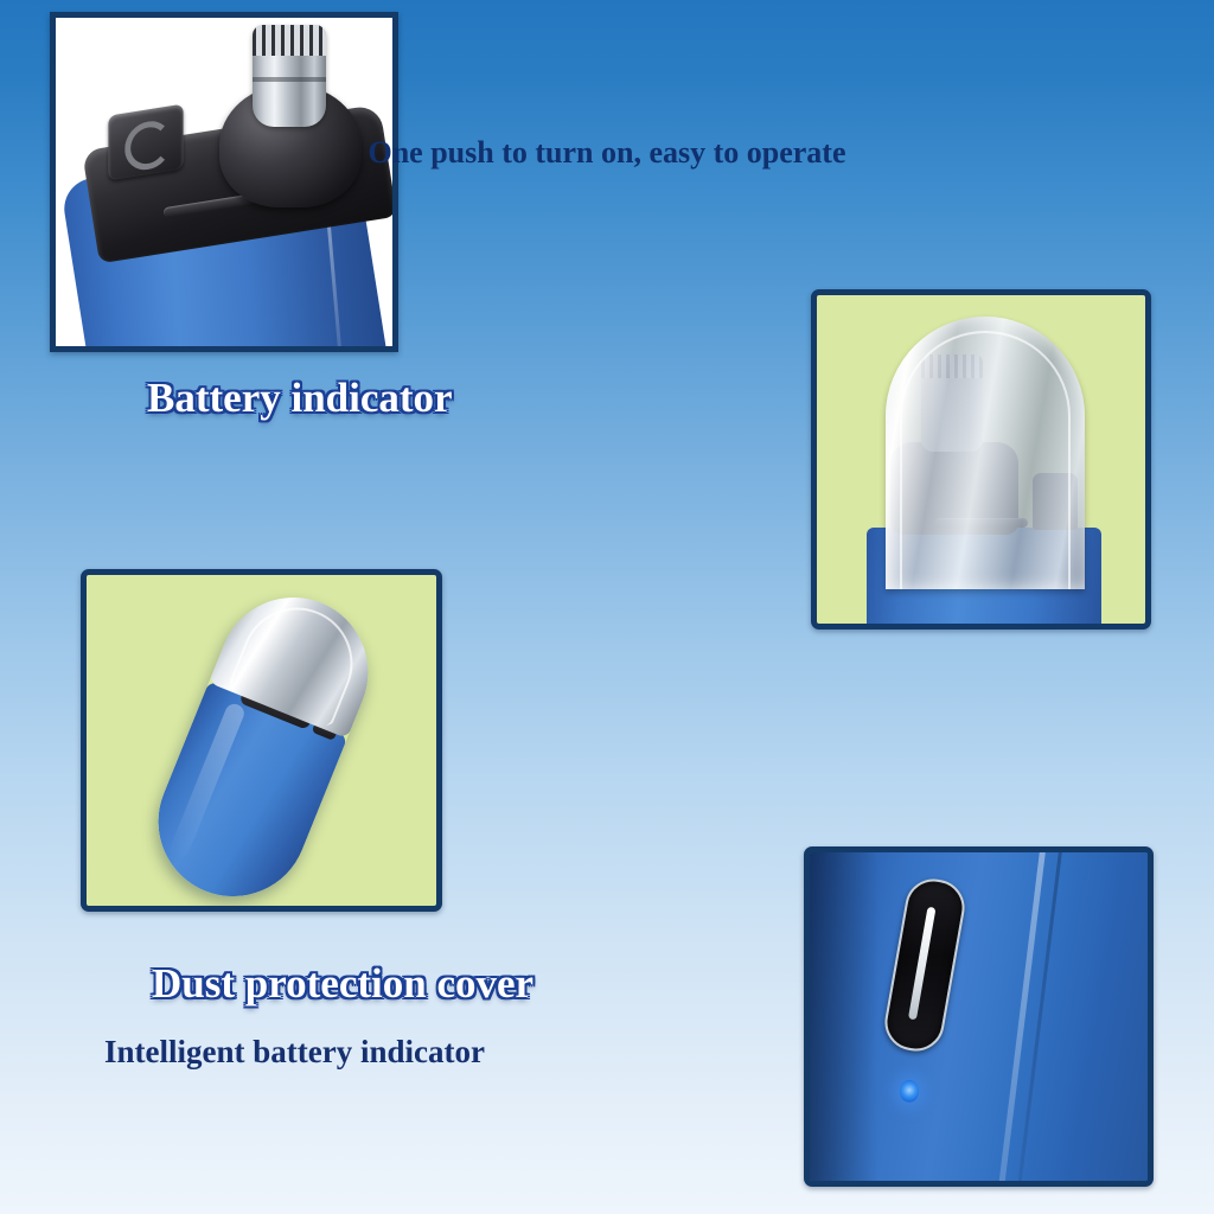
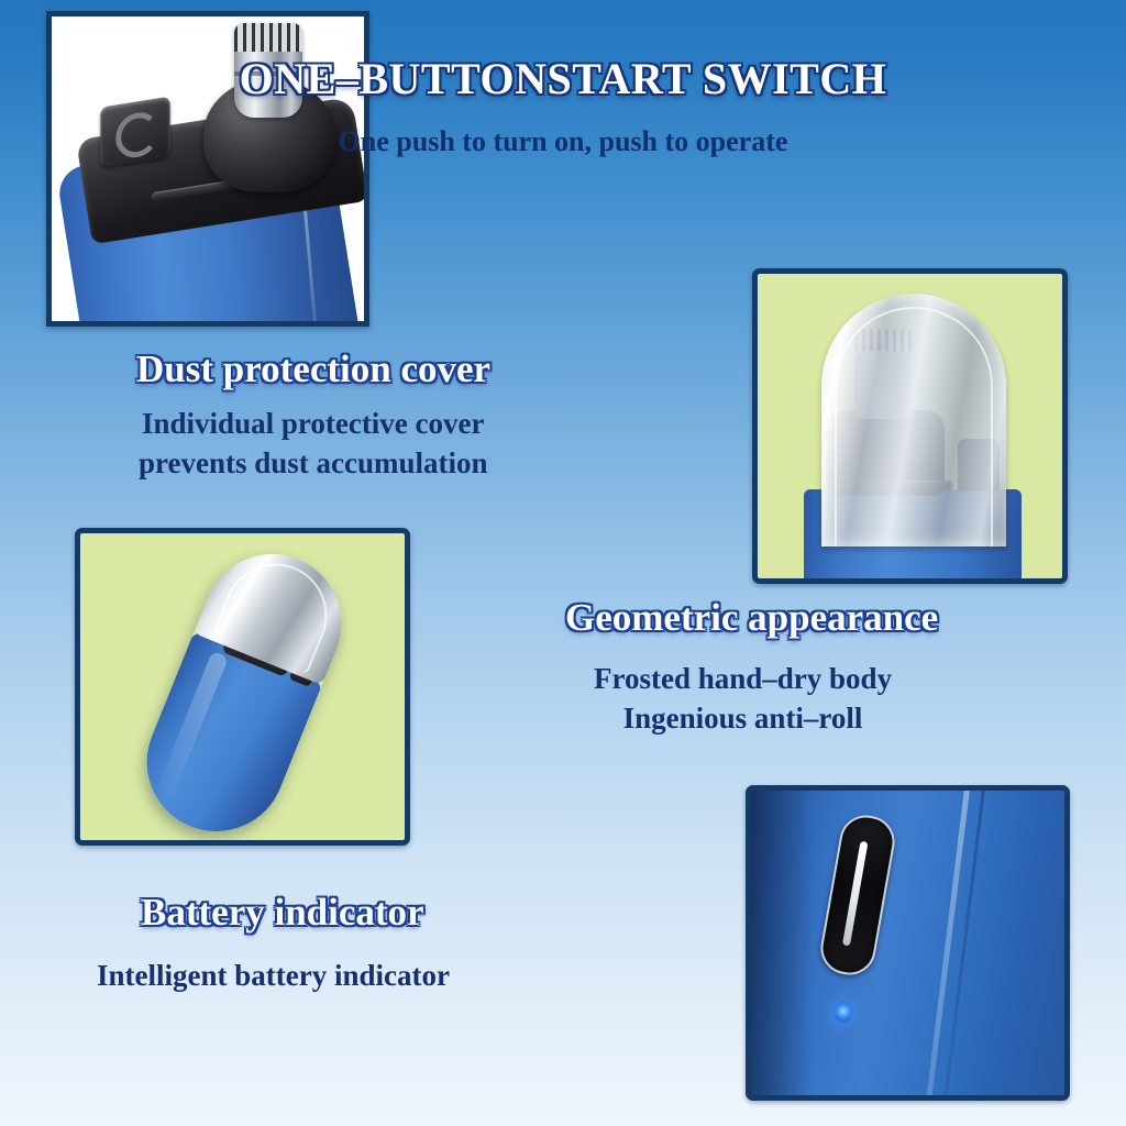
+ ONE–BUTTONSTART SWITCH
- One push to turn on, easy to operate
+ One push to turn on, push to operate
- Battery indicator
+ Dust protection cover
+ Individual protective cover
+ prevents dust accumulation
+ Geometric appearance
+ Frosted hand–dry body
+ Ingenious anti–roll
- Dust protection cover
+ Battery indicator
  Intelligent battery indicator
